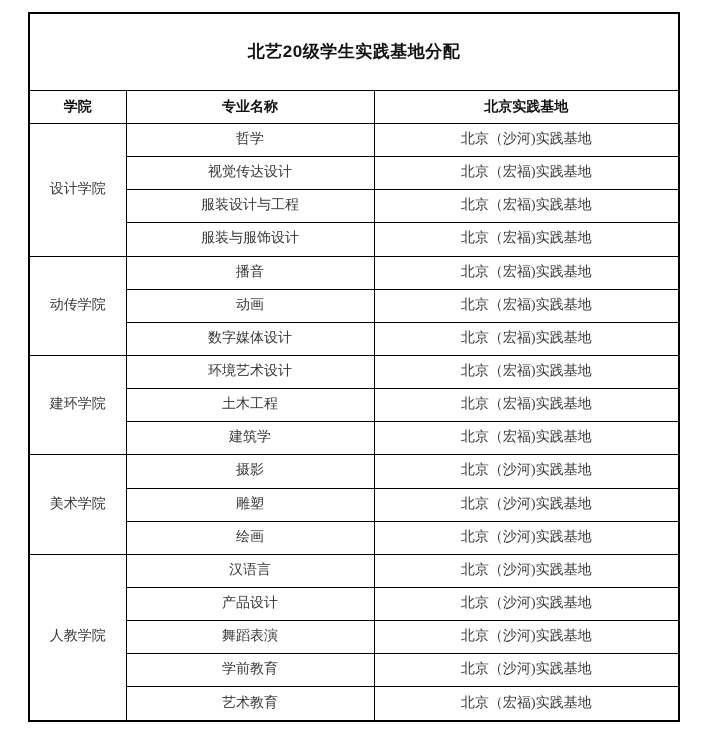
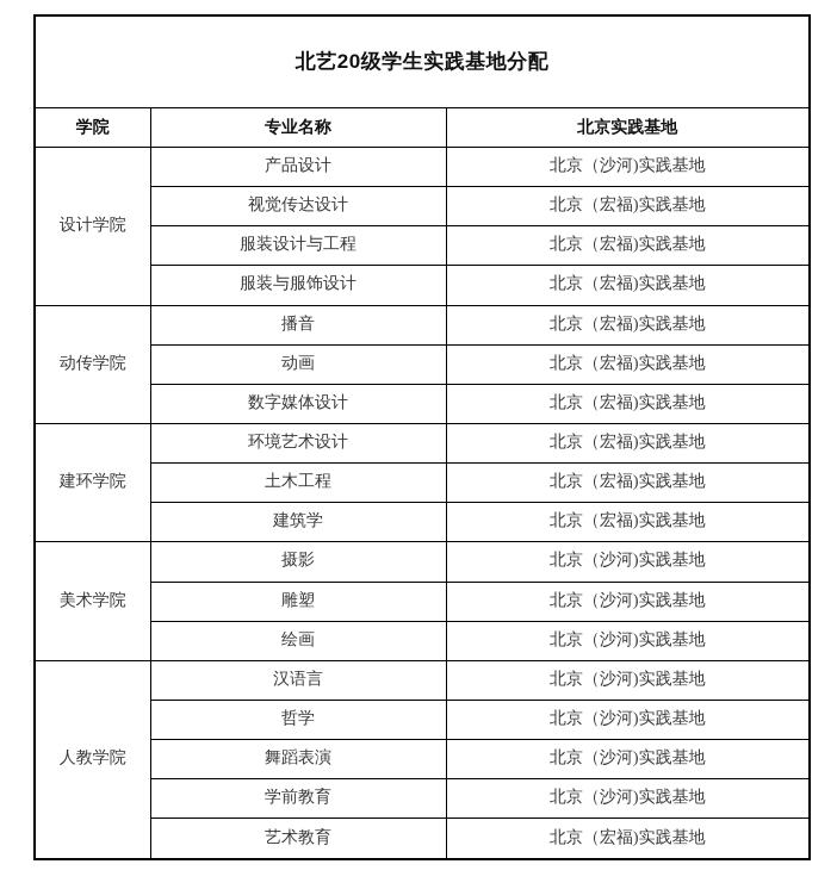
  北艺20级学生实践基地分配
  学院	专业名称	北京实践基地
- 设计学院	哲学	北京（沙河)实践基地
+ 设计学院	产品设计	北京（沙河)实践基地
  视觉传达设计	北京（宏福)实践基地
  服装设计与工程	北京（宏福)实践基地
  服装与服饰设计	北京（宏福)实践基地
  动传学院	播音	北京（宏福)实践基地
  动画	北京（宏福)实践基地
  数字媒体设计	北京（宏福)实践基地
  建环学院	环境艺术设计	北京（宏福)实践基地
  土木工程	北京（宏福)实践基地
  建筑学	北京（宏福)实践基地
  美术学院	摄影	北京（沙河)实践基地
  雕塑	北京（沙河)实践基地
  绘画	北京（沙河)实践基地
  人教学院	汉语言	北京（沙河)实践基地
- 产品设计	北京（沙河)实践基地
+ 哲学	北京（沙河)实践基地
  舞蹈表演	北京（沙河)实践基地
  学前教育	北京（沙河)实践基地
  艺术教育	北京（宏福)实践基地
